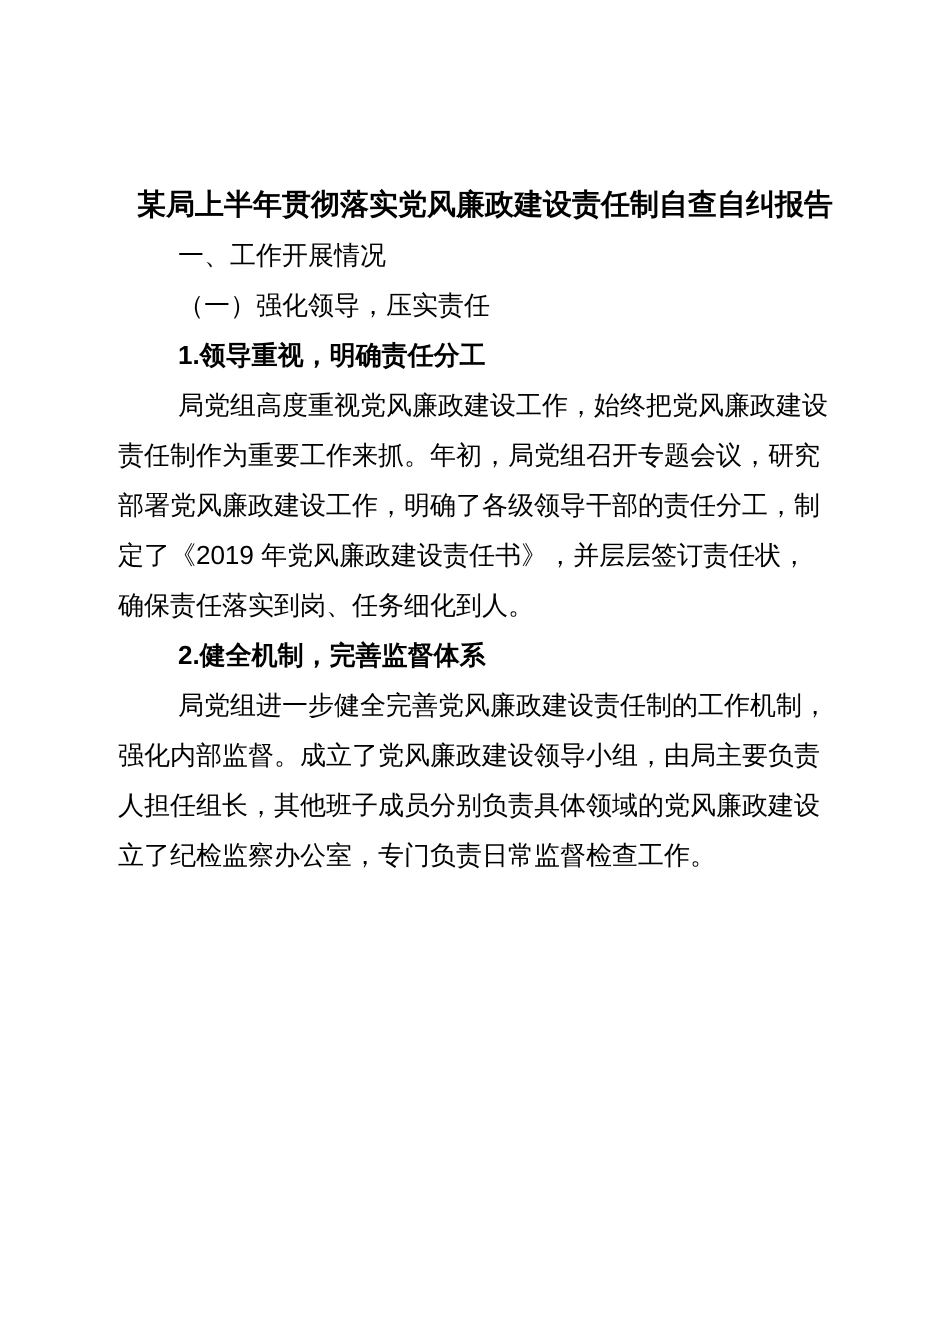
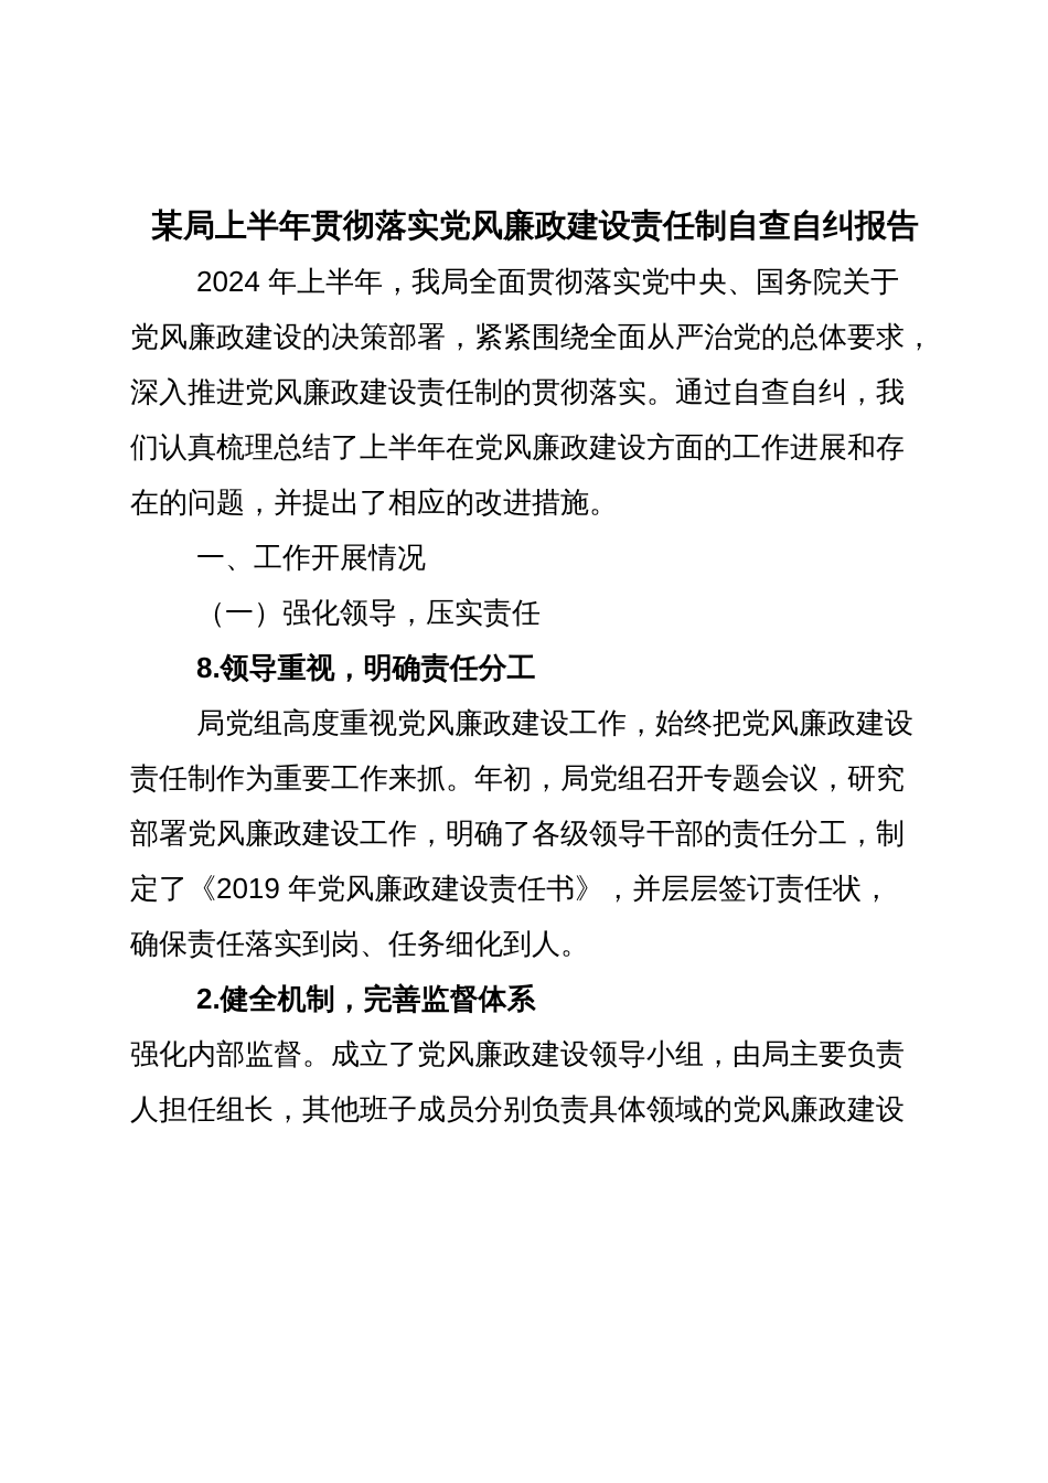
  某局上半年贯彻落实党风廉政建设责任制自查自纠报告
+ 2024 年上半年，我局全面贯彻落实党中央、国务院关于
+ 党风廉政建设的决策部署，紧紧围绕全面从严治党的总体要求，
+ 深入推进党风廉政建设责任制的贯彻落实。通过自查自纠，我
+ 们认真梳理总结了上半年在党风廉政建设方面的工作进展和存
+ 在的问题，并提出了相应的改进措施。
  一、工作开展情况
  （一）强化领导，压实责任
- 1.领导重视，明确责任分工
+ 8.领导重视，明确责任分工
  局党组高度重视党风廉政建设工作，始终把党风廉政建设
  责任制作为重要工作来抓。年初，局党组召开专题会议，研究
  部署党风廉政建设工作，明确了各级领导干部的责任分工，制
  定了《2019 年党风廉政建设责任书》，并层层签订责任状，
  确保责任落实到岗、任务细化到人。
  2.健全机制，完善监督体系
- 局党组进一步健全完善党风廉政建设责任制的工作机制，
  强化内部监督。成立了党风廉政建设领导小组，由局主要负责
  人担任组长，其他班子成员分别负责具体领域的党风廉政建设
- 立了纪检监察办公室，专门负责日常监督检查工作。
